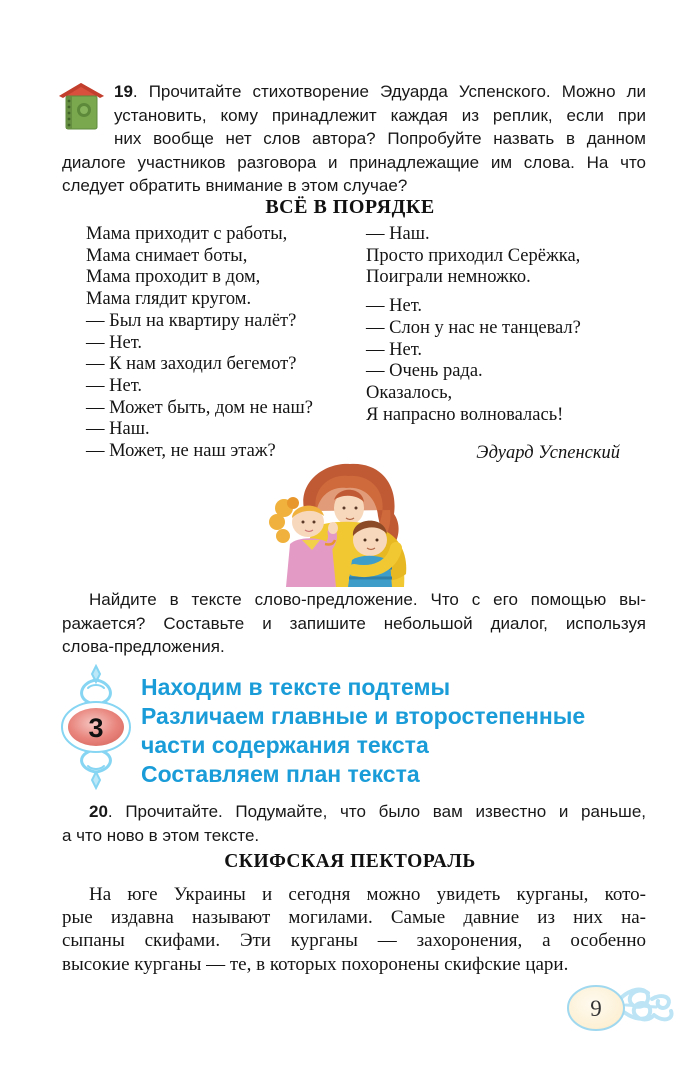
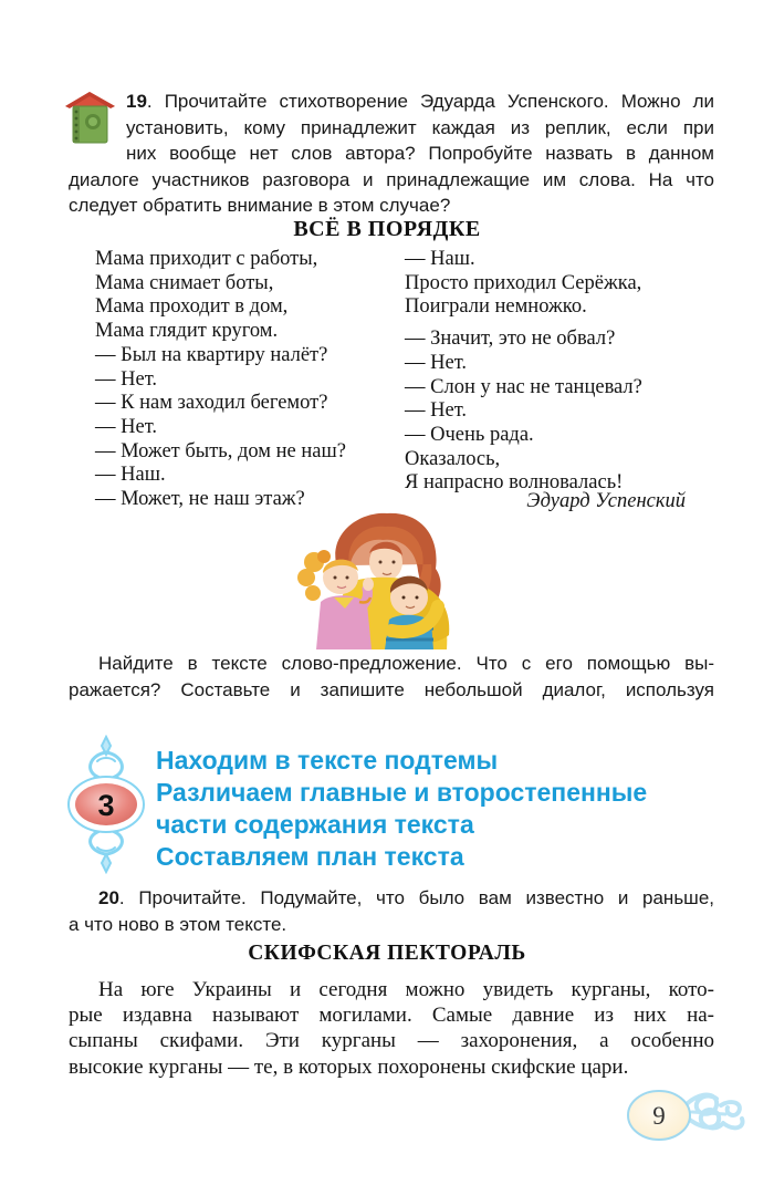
  19. Прочитайте стихотворение Эдуарда Успенского. Можно ли
  установить, кому принадлежит каждая из реплик, если при
  них вообще нет слов автора? Попробуйте назвать в данном
  диалоге участников разговора и принадлежащие им слова. На что
  следует обратить внимание в этом случае?
  ВСЁ В ПОРЯДКЕ
  Мама приходит с работы,
  Мама снимает боты,
  Мама проходит в дом,
  Мама глядит кругом.
  — Был на квартиру налёт?
  — Нет.
  — К нам заходил бегемот?
  — Нет.
  — Может быть, дом не наш?
  — Наш.
  — Может, не наш этаж?
  — Наш.
  Просто приходил Серёжка,
  Поиграли немножко.
+ — Значит, это не обвал?
  — Нет.
  — Слон у нас не танцевал?
  — Нет.
  — Очень рада.
  Оказалось,
  Я напрасно волновалась!
  Эдуард Успенский
  Найдите в тексте слово-предложение. Что с его помощью вы-
  ражается? Составьте и запишите небольшой диалог, используя
- слова-предложения.
  3
  Находим в тексте подтемы
  Различаем главные и второстепенные
  части содержания текста
  Составляем план текста
  20. Прочитайте. Подумайте, что было вам известно и раньше,
  а что ново в этом тексте.
  СКИФСКАЯ ПЕКТОРАЛЬ
  На юге Украины и сегодня можно увидеть курганы, кото-
  рые издавна называют могилами. Самые давние из них на-
  сыпаны скифами. Эти курганы — захоронения, а особенно
  высокие курганы — те, в которых похоронены скифские цари.
  9
